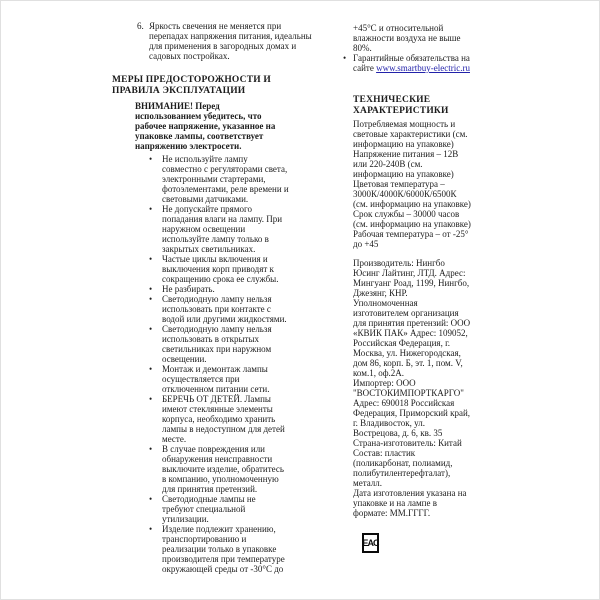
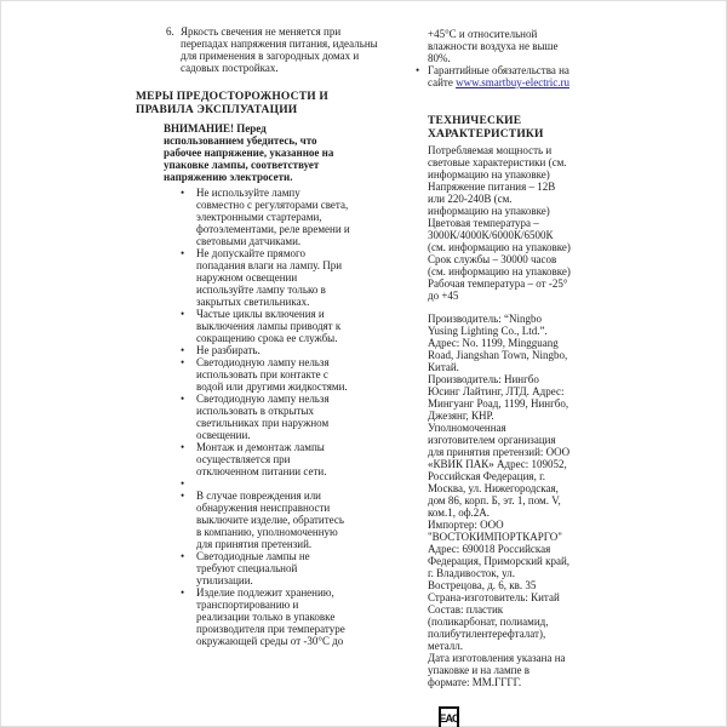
  6.
  Яркость свечения не меняется при перепадах напряжения питания, идеальны для применения в загородных домах и садовых постройках.
  МЕРЫ ПРЕДОСТОРОЖНОСТИ И
  ПРАВИЛА ЭКСПЛУАТАЦИИ
  ВНИМАНИЕ! Перед использованием убедитесь, что рабочее напряжение, указанное на упаковке лампы, соответствует напряжению электросети.
  •
  Не используйте лампу совместно с регуляторами света, электронными стартерами, фотоэлементами, реле времени и световыми датчиками.
  •
  Не допускайте прямого попадания влаги на лампу. При наружном освещении используйте лампу только в закрытых светильниках.
  •
- Частые циклы включения и выключения корп приводят к сокращению срока ее службы.
+ Частые циклы включения и выключения лампы приводят к сокращению срока ее службы.
  •
  Не разбирать.
  •
  Светодиодную лампу нельзя использовать при контакте с водой или другими жидкостями.
  •
  Светодиодную лампу нельзя использовать в открытых светильниках при наружном освещении.
  •
  Монтаж и демонтаж лампы осуществляется при отключенном питании сети.
  •
- БЕРЕЧЬ ОТ ДЕТЕЙ. Лампы имеют стеклянные элементы корпуса, необходимо хранить лампы в недоступном для детей месте.
  •
  В случае повреждения или обнаружения неисправности выключите изделие, обратитесь в компанию, уполномоченную для принятия претензий.
  •
  Светодиодные лампы не требуют специальной утилизации.
  •
  Изделие подлежит хранению, транспортированию и реализации только в упаковке производителя при температуре окружающей среды от -30°С до
  +45°С и относительной влажности воздуха не выше 80%.
  •
  Гарантийные обязательства на сайте www.smartbuy-electric.ru
  ТЕХНИЧЕСКИЕ
  ХАРАКТЕРИСТИКИ
  Потребляемая мощность и световые характеристики (см. информацию на упаковке)
  Напряжение питания – 12В или 220-240В (см. информацию на упаковке)
  Цветовая температура – 3000К/4000К/6000К/6500К (см. информацию на упаковке)
  Срок службы – 30000 часов (см. информацию на упаковке)
  Рабочая температура – от -25° до +45
+ Производитель: “Ningbo Yusing Lighting Co., Ltd.”. Адрес: No. 1199, Mingguang Road, Jiangshan Town, Ningbo, Китай.
  Производитель: Нингбо Юсинг Лайтинг, ЛТД. Адрес: Мингуанг Роад, 1199, Нингбо, Джезянг, КНР.
  Уполномоченная изготовителем организация для принятия претензий: ООО «КВИК ПАК» Адрес: 109052, Российская Федерация, г. Москва, ул. Нижегородская, дом 86, корп. Б, эт. 1, пом. V, ком.1, оф.2А.
  Импортер: ООО "ВОСТОКИМПОРТКАРГО" Адрес: 690018 Российская Федерация, Приморский край, г. Владивосток, ул. Вострецова, д. 6, кв. 35
  Страна-изготовитель: Китай
  Состав: пластик (поликарбонат, полиамид, полибутилентерефталат), металл.
  Дата изготовления указана на упаковке и на лампе в формате: ММ.ГГГГ.
  ЕАС
